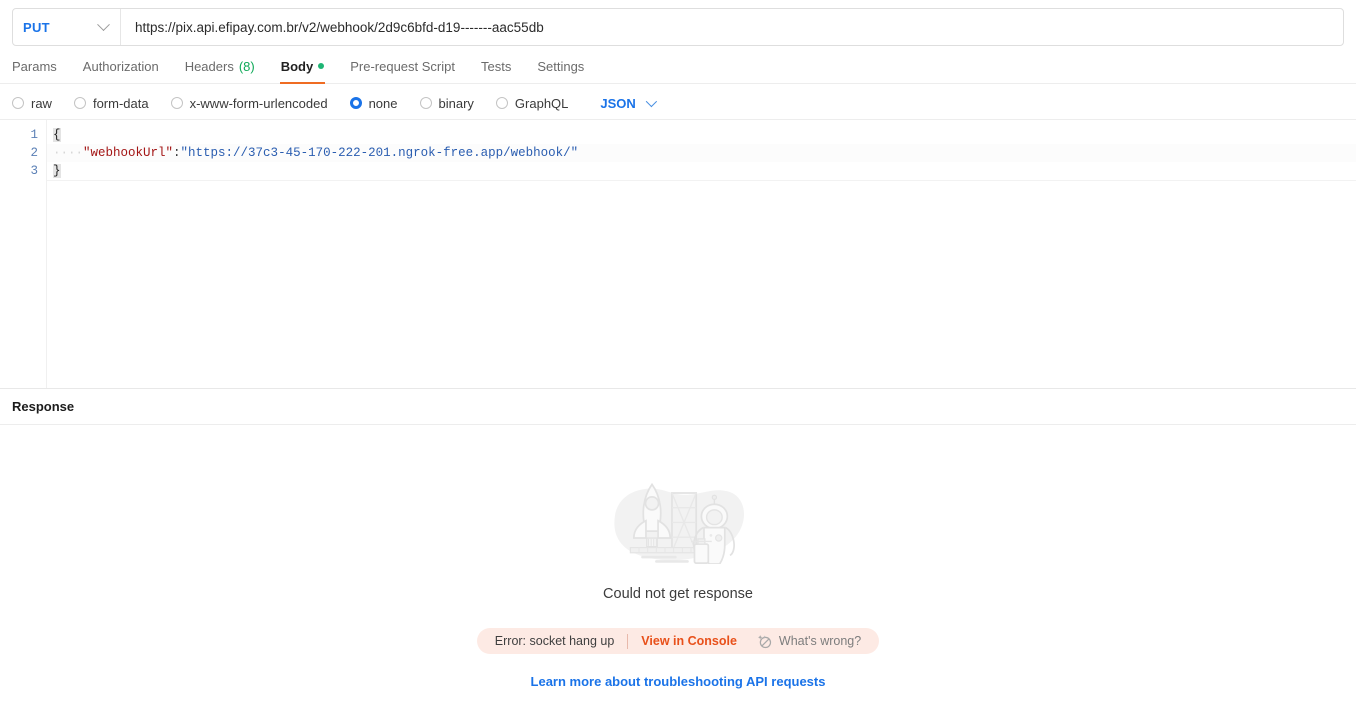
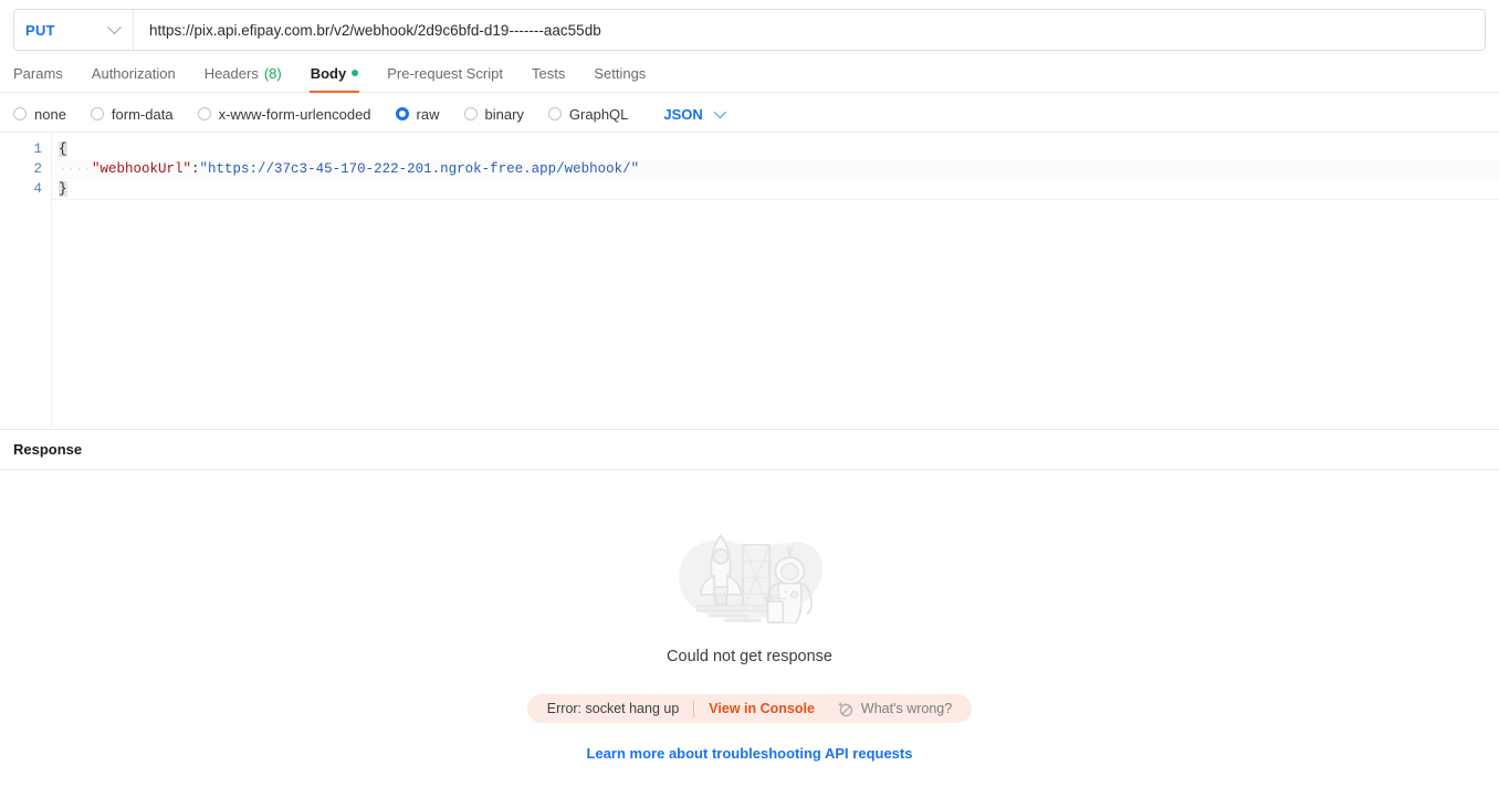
  PUT
  https://pix.api.efipay.com.br/v2/webhook/2d9c6bfd-d19-------aac55db
  Params
  Authorization
  Headers
  (8)
  Body
  Pre-request Script
  Tests
  Settings
- raw
+ none
  form-data
  x-www-form-urlencoded
- none
+ raw
  binary
  GraphQL
  JSON
  1
  2
- 3
+ 4
  {
  ····"webhookUrl":"https://37c3-45-170-222-201.ngrok-free.app/webhook/"
  }
  Response
  Could not get response
  Error: socket hang up
  View in Console
  What's wrong?
  Learn more about troubleshooting API requests
